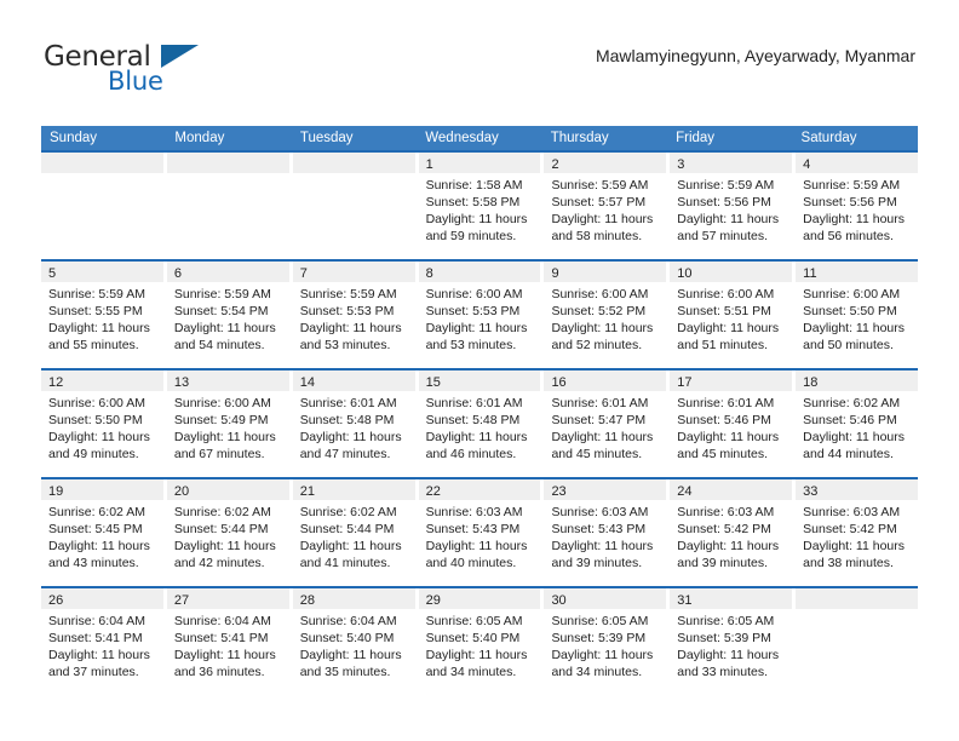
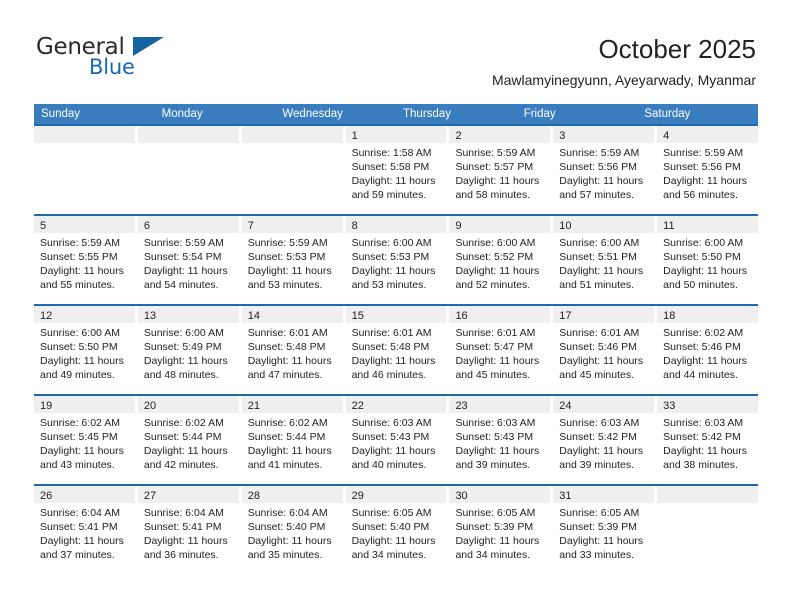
  General
  Blue
+ October 2025
  Mawlamyinegyunn, Ayeyarwady, Myanmar
  Sunday
  Monday
- Tuesday
  Wednesday
  Thursday
  Friday
  Saturday
  1
  Sunrise: 1:58 AM
  Sunset: 5:58 PM
  Daylight: 11 hours
  and 59 minutes.
  2
  Sunrise: 5:59 AM
  Sunset: 5:57 PM
  Daylight: 11 hours
  and 58 minutes.
  3
  Sunrise: 5:59 AM
  Sunset: 5:56 PM
  Daylight: 11 hours
  and 57 minutes.
  4
  Sunrise: 5:59 AM
  Sunset: 5:56 PM
  Daylight: 11 hours
  and 56 minutes.
  5
  Sunrise: 5:59 AM
  Sunset: 5:55 PM
  Daylight: 11 hours
  and 55 minutes.
  6
  Sunrise: 5:59 AM
  Sunset: 5:54 PM
  Daylight: 11 hours
  and 54 minutes.
  7
  Sunrise: 5:59 AM
  Sunset: 5:53 PM
  Daylight: 11 hours
  and 53 minutes.
  8
  Sunrise: 6:00 AM
  Sunset: 5:53 PM
  Daylight: 11 hours
  and 53 minutes.
  9
  Sunrise: 6:00 AM
  Sunset: 5:52 PM
  Daylight: 11 hours
  and 52 minutes.
  10
  Sunrise: 6:00 AM
  Sunset: 5:51 PM
  Daylight: 11 hours
  and 51 minutes.
  11
  Sunrise: 6:00 AM
  Sunset: 5:50 PM
  Daylight: 11 hours
  and 50 minutes.
  12
  Sunrise: 6:00 AM
  Sunset: 5:50 PM
  Daylight: 11 hours
  and 49 minutes.
  13
  Sunrise: 6:00 AM
  Sunset: 5:49 PM
  Daylight: 11 hours
- and 67 minutes.
+ and 48 minutes.
  14
  Sunrise: 6:01 AM
  Sunset: 5:48 PM
  Daylight: 11 hours
  and 47 minutes.
  15
  Sunrise: 6:01 AM
  Sunset: 5:48 PM
  Daylight: 11 hours
  and 46 minutes.
  16
  Sunrise: 6:01 AM
  Sunset: 5:47 PM
  Daylight: 11 hours
  and 45 minutes.
  17
  Sunrise: 6:01 AM
  Sunset: 5:46 PM
  Daylight: 11 hours
  and 45 minutes.
  18
  Sunrise: 6:02 AM
  Sunset: 5:46 PM
  Daylight: 11 hours
  and 44 minutes.
  19
  Sunrise: 6:02 AM
  Sunset: 5:45 PM
  Daylight: 11 hours
  and 43 minutes.
  20
  Sunrise: 6:02 AM
  Sunset: 5:44 PM
  Daylight: 11 hours
  and 42 minutes.
  21
  Sunrise: 6:02 AM
  Sunset: 5:44 PM
  Daylight: 11 hours
  and 41 minutes.
  22
  Sunrise: 6:03 AM
  Sunset: 5:43 PM
  Daylight: 11 hours
  and 40 minutes.
  23
  Sunrise: 6:03 AM
  Sunset: 5:43 PM
  Daylight: 11 hours
  and 39 minutes.
  24
  Sunrise: 6:03 AM
  Sunset: 5:42 PM
  Daylight: 11 hours
  and 39 minutes.
  33
  Sunrise: 6:03 AM
  Sunset: 5:42 PM
  Daylight: 11 hours
  and 38 minutes.
  26
  Sunrise: 6:04 AM
  Sunset: 5:41 PM
  Daylight: 11 hours
  and 37 minutes.
  27
  Sunrise: 6:04 AM
  Sunset: 5:41 PM
  Daylight: 11 hours
  and 36 minutes.
  28
  Sunrise: 6:04 AM
  Sunset: 5:40 PM
  Daylight: 11 hours
  and 35 minutes.
  29
  Sunrise: 6:05 AM
  Sunset: 5:40 PM
  Daylight: 11 hours
  and 34 minutes.
  30
  Sunrise: 6:05 AM
  Sunset: 5:39 PM
  Daylight: 11 hours
  and 34 minutes.
  31
  Sunrise: 6:05 AM
  Sunset: 5:39 PM
  Daylight: 11 hours
  and 33 minutes.
